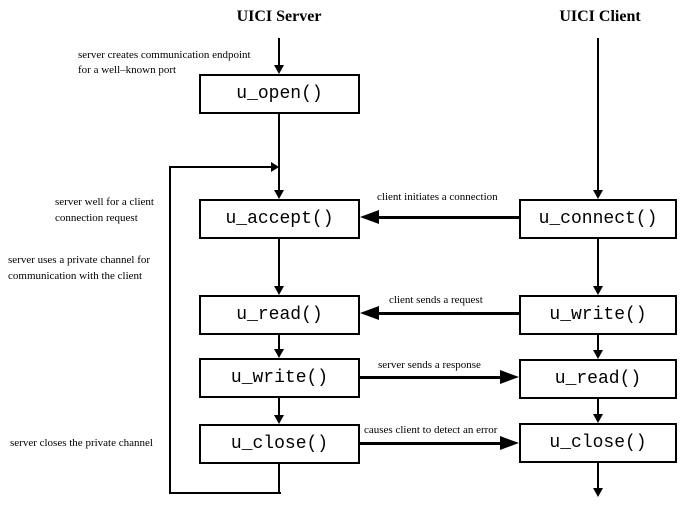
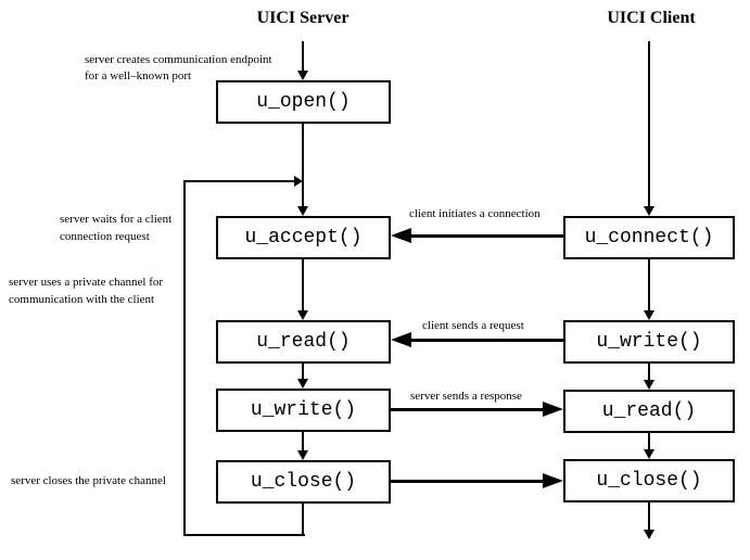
  UICI Server
  UICI Client
  u_open()
  u_accept()
  u_read()
  u_write()
  u_close()
  u_connect()
  u_write()
  u_read()
  u_close()
  server creates communication endpoint
  for a well–known port
- server well for a client
+ server waits for a client
  connection request
  server uses a private channel for
  communication with the client
  server closes the private channel
  client initiates a connection
  client sends a request
  server sends a response
- causes client to detect an error
